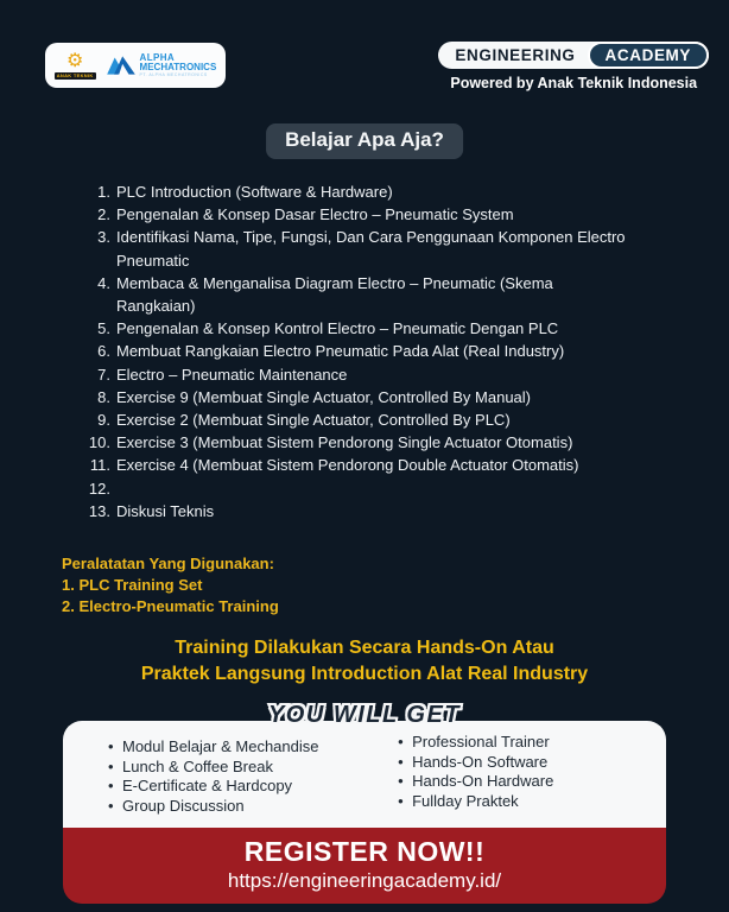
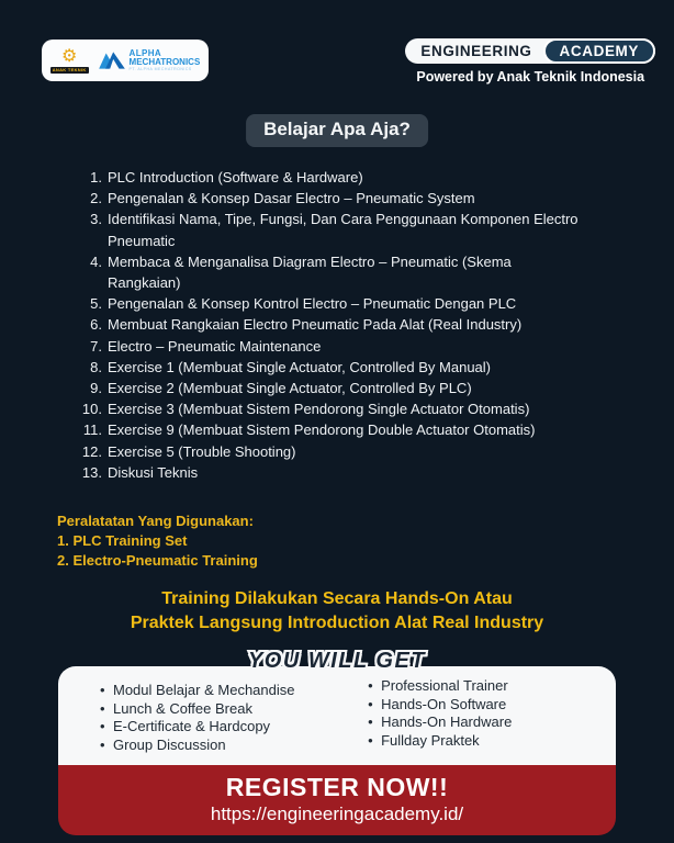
  ⚙
  ALPHA
  MECHATRONICS
  ENGINEERING
  ACADEMY
  Powered by Anak Teknik Indonesia
  Belajar Apa Aja?
  1.
  PLC Introduction (Software & Hardware)
  2.
  Pengenalan & Konsep Dasar Electro – Pneumatic System
  3.
  Identifikasi Nama, Tipe, Fungsi, Dan Cara Penggunaan Komponen Electro
  Pneumatic
  4.
  Membaca & Menganalisa Diagram Electro – Pneumatic (Skema
  Rangkaian)
  5.
  Pengenalan & Konsep Kontrol Electro – Pneumatic Dengan PLC
  6.
  Membuat Rangkaian Electro Pneumatic Pada Alat (Real Industry)
  7.
  Electro – Pneumatic Maintenance
  8.
- Exercise 9 (Membuat Single Actuator, Controlled By Manual)
+ Exercise 1 (Membuat Single Actuator, Controlled By Manual)
  9.
  Exercise 2 (Membuat Single Actuator, Controlled By PLC)
  10.
  Exercise 3 (Membuat Sistem Pendorong Single Actuator Otomatis)
  11.
- Exercise 4 (Membuat Sistem Pendorong Double Actuator Otomatis)
+ Exercise 9 (Membuat Sistem Pendorong Double Actuator Otomatis)
  12.
+ Exercise 5 (Trouble Shooting)
  13.
  Diskusi Teknis
  Peralatatan Yang Digunakan:
  1. PLC Training Set
  2. Electro-Pneumatic Training
  Training Dilakukan Secara Hands-On Atau
  Praktek Langsung Introduction Alat Real Industry
  YOU WILL GET
  Modul Belajar & Mechandise
  Lunch & Coffee Break
  E-Certificate & Hardcopy
  Group Discussion
  Professional Trainer
  Hands-On Software
  Hands-On Hardware
  Fullday Praktek
  REGISTER NOW!!
  https://engineeringacademy.id/
